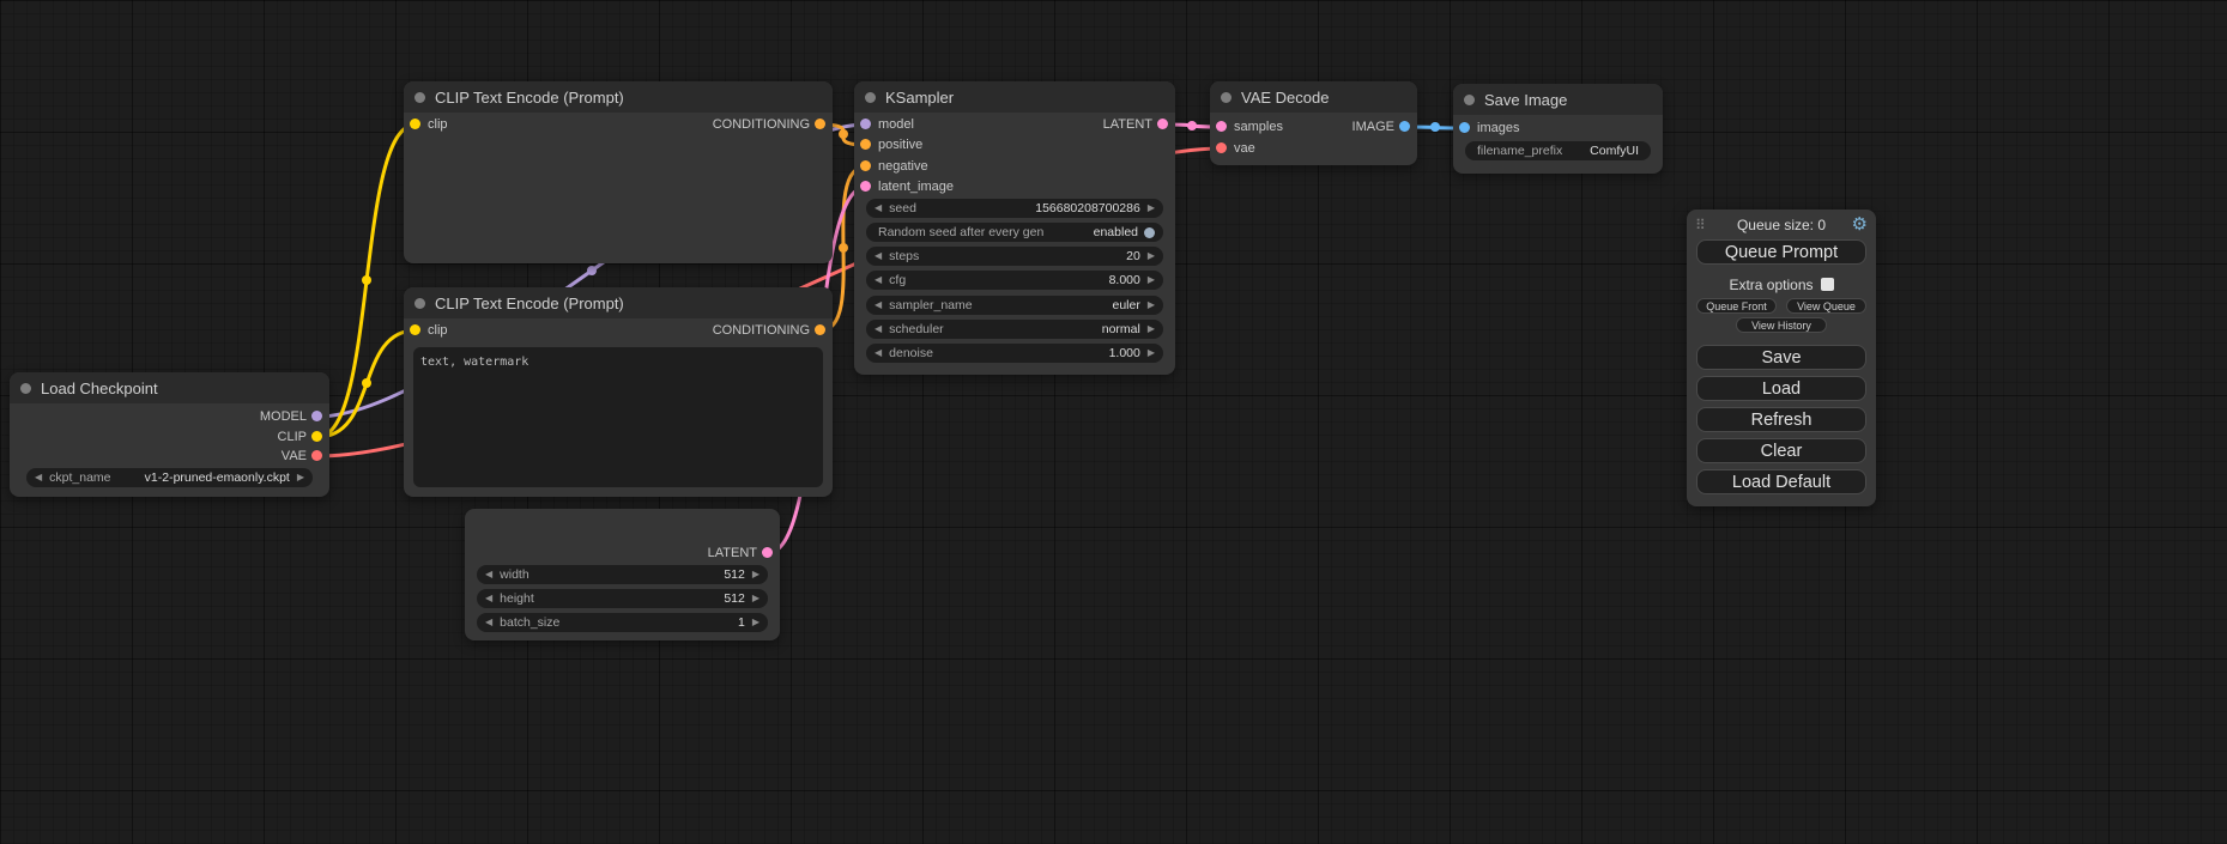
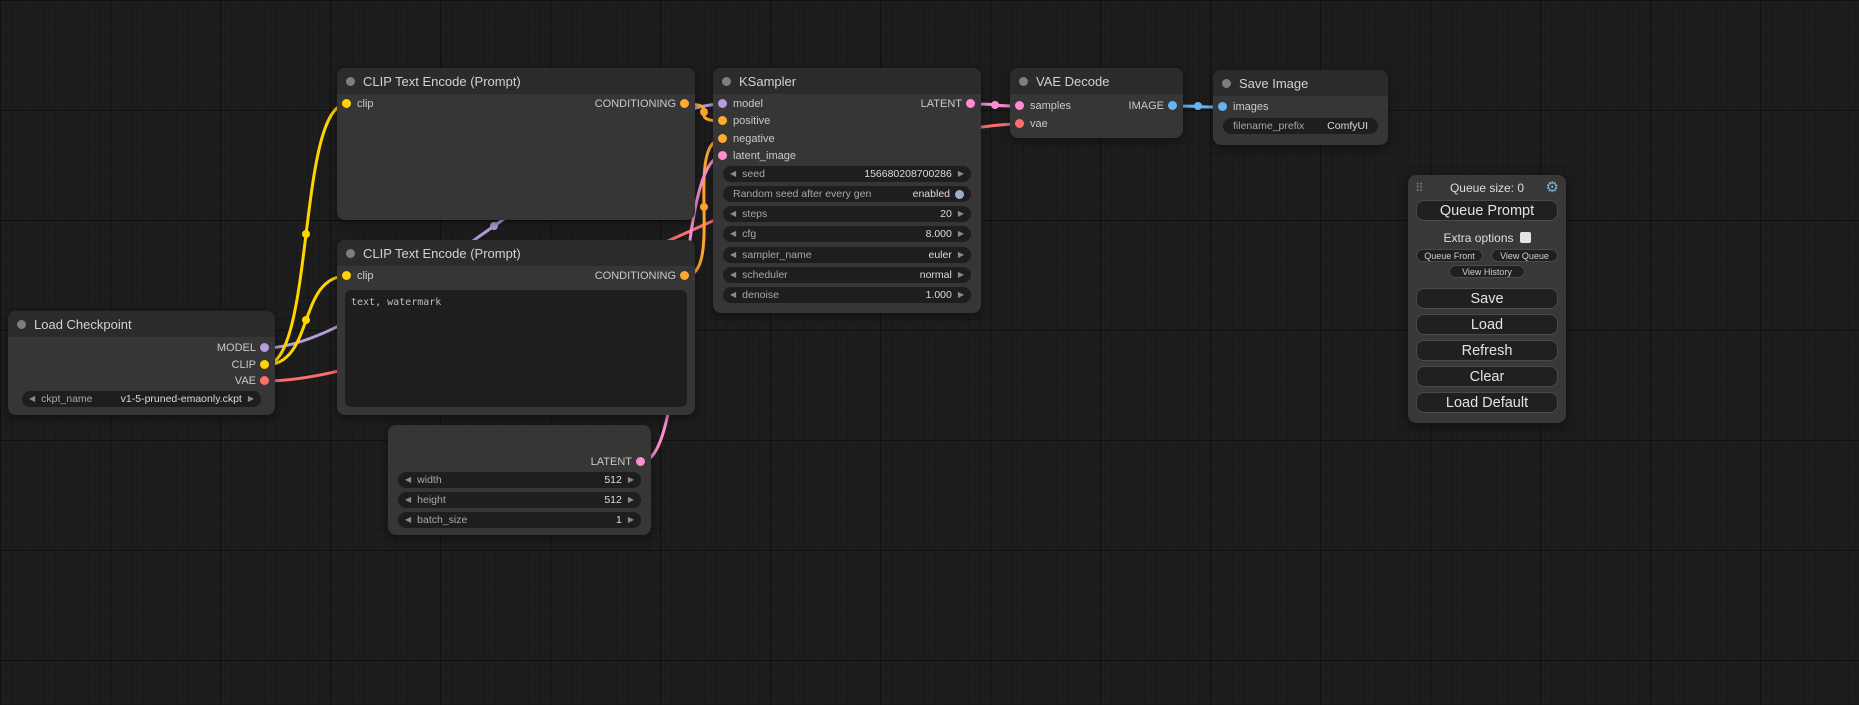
  Load Checkpoint
  MODEL
  CLIP
  VAE
  ◀
  ckpt_name
- v1-2-pruned-emaonly.ckpt
+ v1-5-pruned-emaonly.ckpt
  ▶
  CLIP Text Encode (Prompt)
  clip
  CONDITIONING
  CLIP Text Encode (Prompt)
  clip
  CONDITIONING
  text, watermark
  LATENT
  ◀
  width
  512
  ▶
  ◀
  height
  512
  ▶
  ◀
  batch_size
  1
  ▶
  KSampler
  model
  positive
  negative
  latent_image
  LATENT
  ◀
  seed
  156680208700286
  ▶
  Random seed after every gen
  enabled
  ◀
  steps
  20
  ▶
  ◀
  cfg
  8.000
  ▶
  ◀
  sampler_name
  euler
  ▶
  ◀
  scheduler
  normal
  ▶
  ◀
  denoise
  1.000
  ▶
  VAE Decode
  samples
  vae
  IMAGE
  Save Image
  images
  filename_prefix
  ComfyUI
  ⠿
  Queue size: 0
  ⚙
  Queue Prompt
  Extra options
  Queue Front
  View Queue
  View History
  Save
  Load
  Refresh
  Clear
  Load Default
